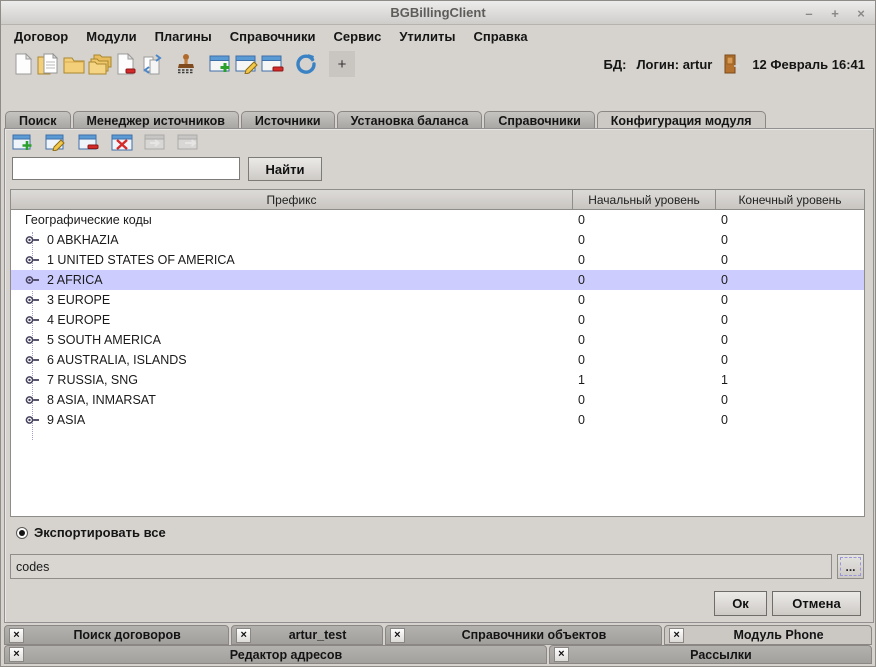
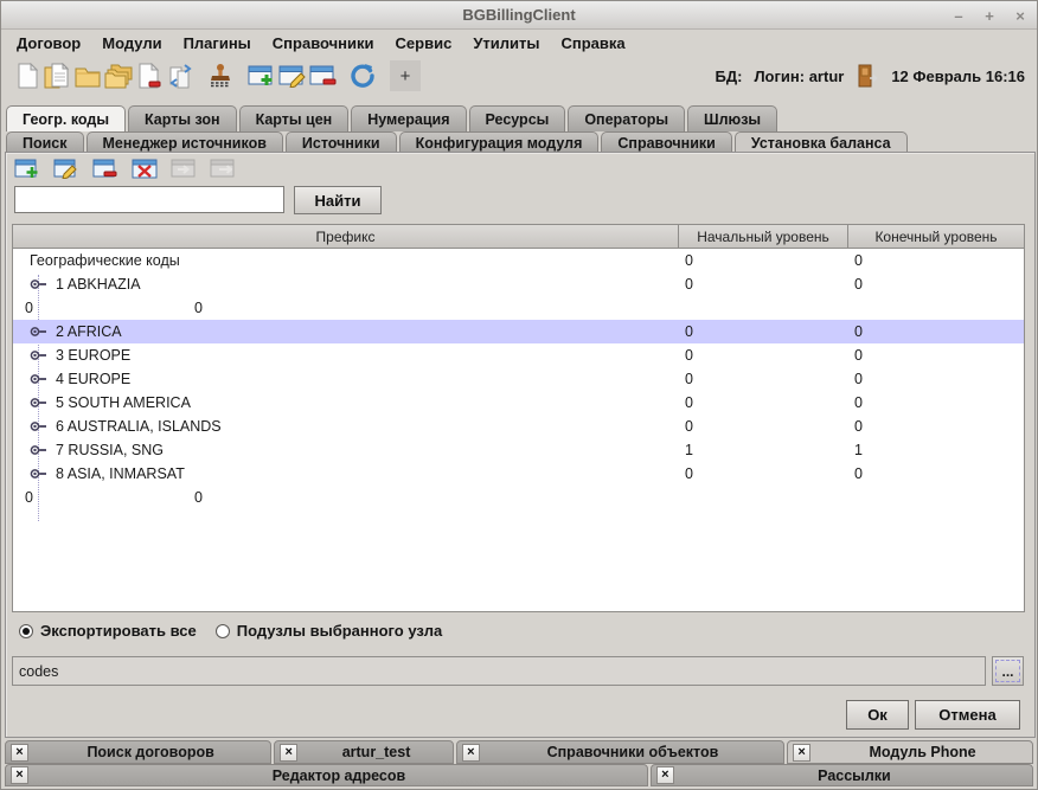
  BGBillingClient
  –
  +
  ×
  Договор
  Модули
  Плагины
  Справочники
  Сервис
  Утилиты
  Справка
  +
  БД:
  Логин: artur
- 12 Февраль 16:41
+ 12 Февраль 16:16
+ Геогр. коды
+ Карты зон
+ Карты цен
+ Нумерация
+ Ресурсы
+ Операторы
+ Шлюзы
  Поиск
  Менеджер источников
  Источники
- Установка баланса
+ Конфигурация модуля
  Справочники
- Конфигурация модуля
+ Установка баланса
  Найти
  Префикс
  Начальный уровень
  Конечный уровень
  Географические коды
  0
  0
- 0 ABKHAZIA
+ 1 ABKHAZIA
  0
  0
- 1 UNITED STATES OF AMERICA
  0
  0
  2 AFRICA
  0
  0
  3 EUROPE
  0
  0
  4 EUROPE
  0
  0
  5 SOUTH AMERICA
  0
  0
  6 AUSTRALIA, ISLANDS
  0
  0
  7 RUSSIA, SNG
  1
  1
  8 ASIA, INMARSAT
  0
  0
- 9 ASIA
  0
  0
  Экспортировать все
+ Подузлы выбранного узла
  codes
  ...
  Ок
  Отмена
  ×
  Поиск договоров
  ×
  artur_test
  ×
  Справочники объектов
  ×
  Модуль Phone
  ×
  Редактор адресов
  ×
  Рассылки
